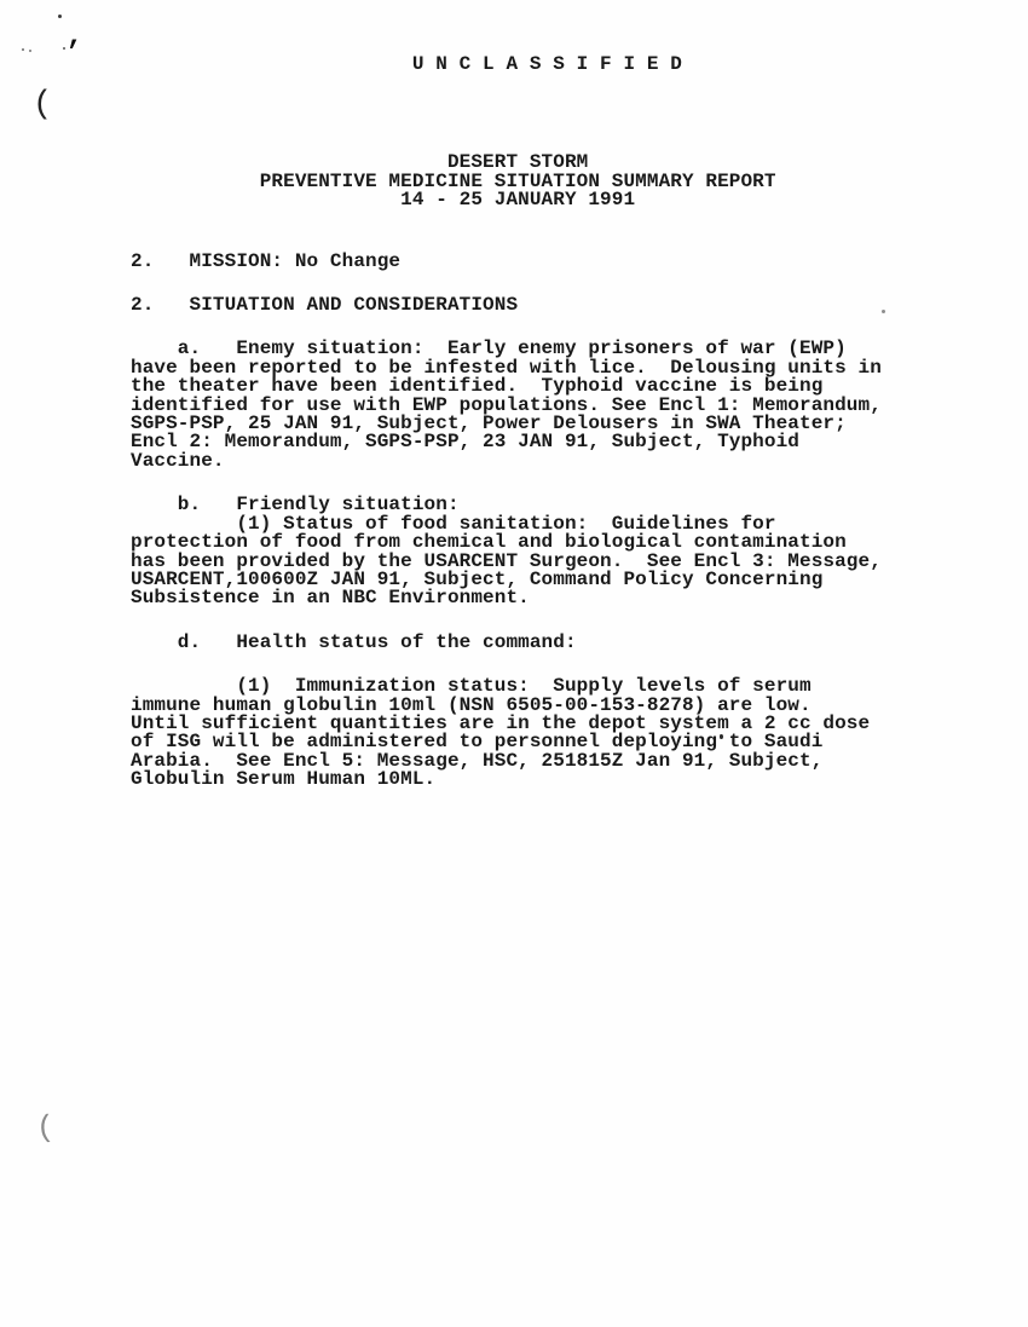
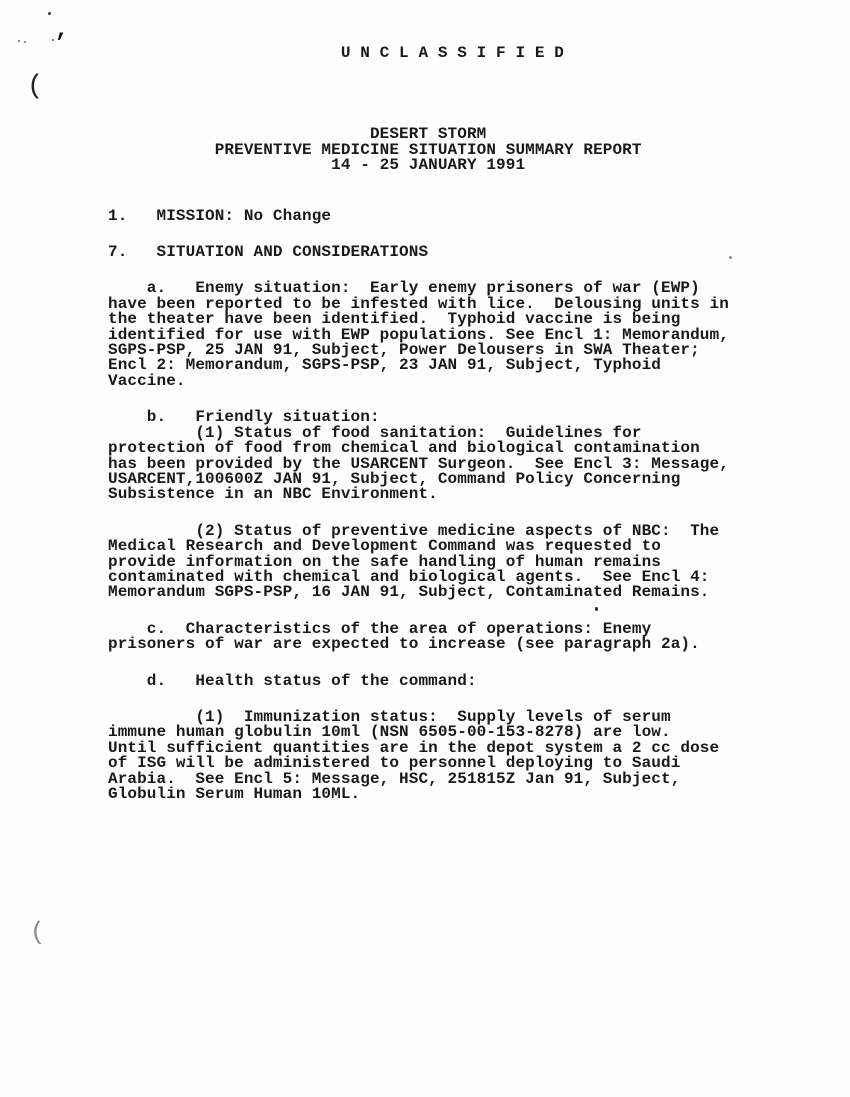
  U N C L A S S I F I E D
  DESERT STORM
  PREVENTIVE MEDICINE SITUATION SUMMARY REPORT
  14 - 25 JANUARY 1991
- 2. MISSION: No Change
+ 1. MISSION: No Change
- 2. SITUATION AND CONSIDERATIONS
+ 7. SITUATION AND CONSIDERATIONS
  a. Enemy situation: Early enemy prisoners of war (EWP)
  have been reported to be infested with lice. Delousing units in
  the theater have been identified. Typhoid vaccine is being
  identified for use with EWP populations. See Encl 1: Memorandum,
  SGPS-PSP, 25 JAN 91, Subject, Power Delousers in SWA Theater;
  Encl 2: Memorandum, SGPS-PSP, 23 JAN 91, Subject, Typhoid
  Vaccine.
  b. Friendly situation:
  (1) Status of food sanitation: Guidelines for
  protection of food from chemical and biological contamination
  has been provided by the USARCENT Surgeon. See Encl 3: Message,
  USARCENT,100600Z JAN 91, Subject, Command Policy Concerning
  Subsistence in an NBC Environment.
+ (2) Status of preventive medicine aspects of NBC: The
+ Medical Research and Development Command was requested to
+ provide information on the safe handling of human remains
+ contaminated with chemical and biological agents. See Encl 4:
+ Memorandum SGPS-PSP, 16 JAN 91, Subject, Contaminated Remains.
+ c. Characteristics of the area of operations: Enemy
+ prisoners of war are expected to increase (see paragraph 2a).
  d. Health status of the command:
  (1) Immunization status: Supply levels of serum
  immune human globulin 10ml (NSN 6505-00-153-8278) are low.
  Until sufficient quantities are in the depot system a 2 cc dose
  of ISG will be administered to personnel deploying to Saudi
  Arabia. See Encl 5: Message, HSC, 251815Z Jan 91, Subject,
  Globulin Serum Human 10ML.
  ,
  (
